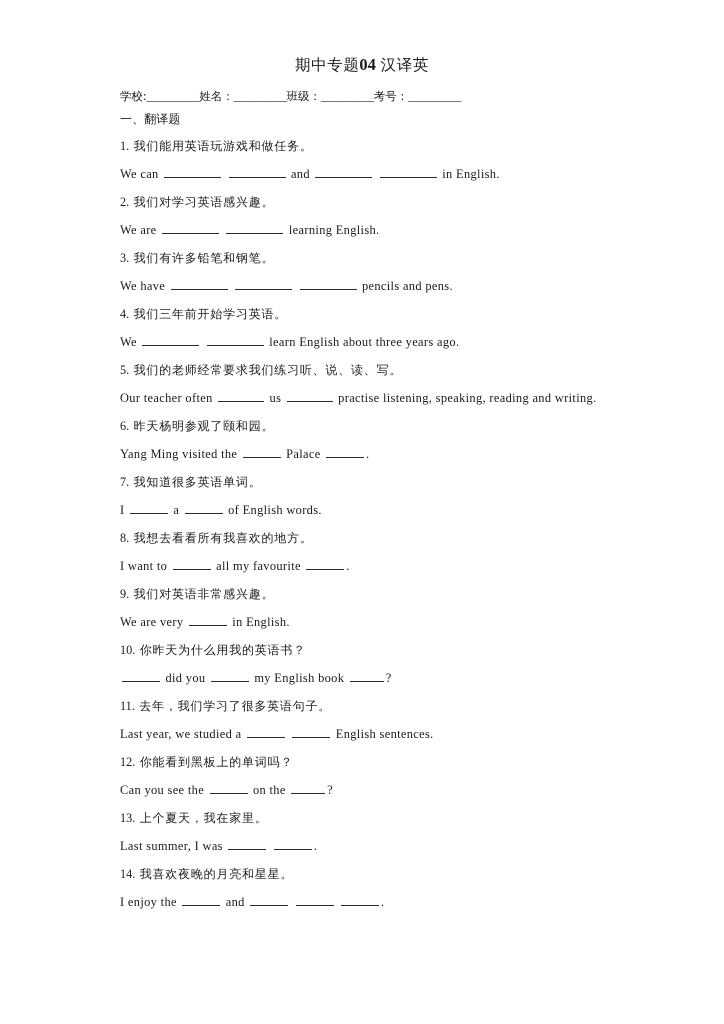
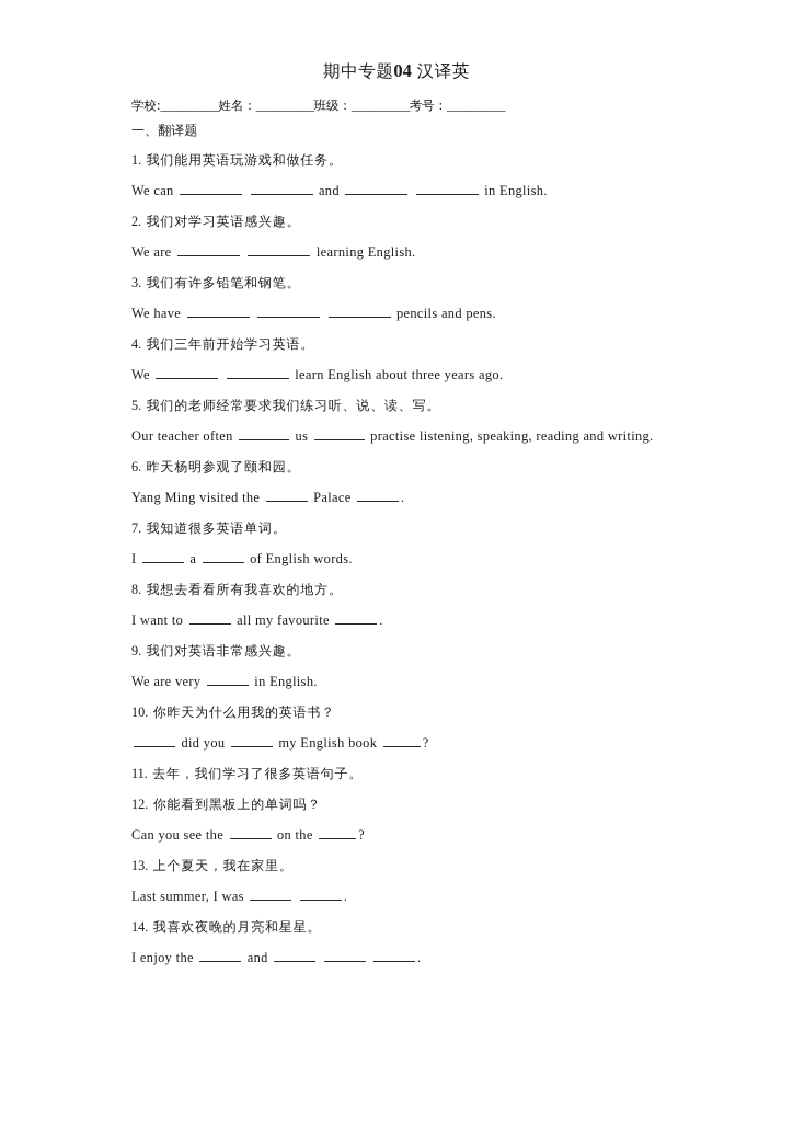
  期中专题04 汉译英
  学校:__________姓名：__________班级：__________考号：__________
  一、翻译题
  1. 我们能用英语玩游戏和做任务。
  We can and in English.
  2. 我们对学习英语感兴趣。
  We are learning English.
  3. 我们有许多铅笔和钢笔。
  We have pencils and pens.
  4. 我们三年前开始学习英语。
  We learn English about three years ago.
  5. 我们的老师经常要求我们练习听、说、读、写。
  Our teacher often us practise listening, speaking, reading and writing.
  6. 昨天杨明参观了颐和园。
  Yang Ming visited the Palace .
  7. 我知道很多英语单词。
  I a of English words.
  8. 我想去看看所有我喜欢的地方。
  I want to all my favourite .
  9. 我们对英语非常感兴趣。
  We are very in English.
  10. 你昨天为什么用我的英语书？
  did you my English book ?
  11. 去年，我们学习了很多英语句子。
- Last year, we studied a English sentences.
  12. 你能看到黑板上的单词吗？
  Can you see the on the ?
  13. 上个夏天，我在家里。
  Last summer, I was .
  14. 我喜欢夜晚的月亮和星星。
  I enjoy the and .
